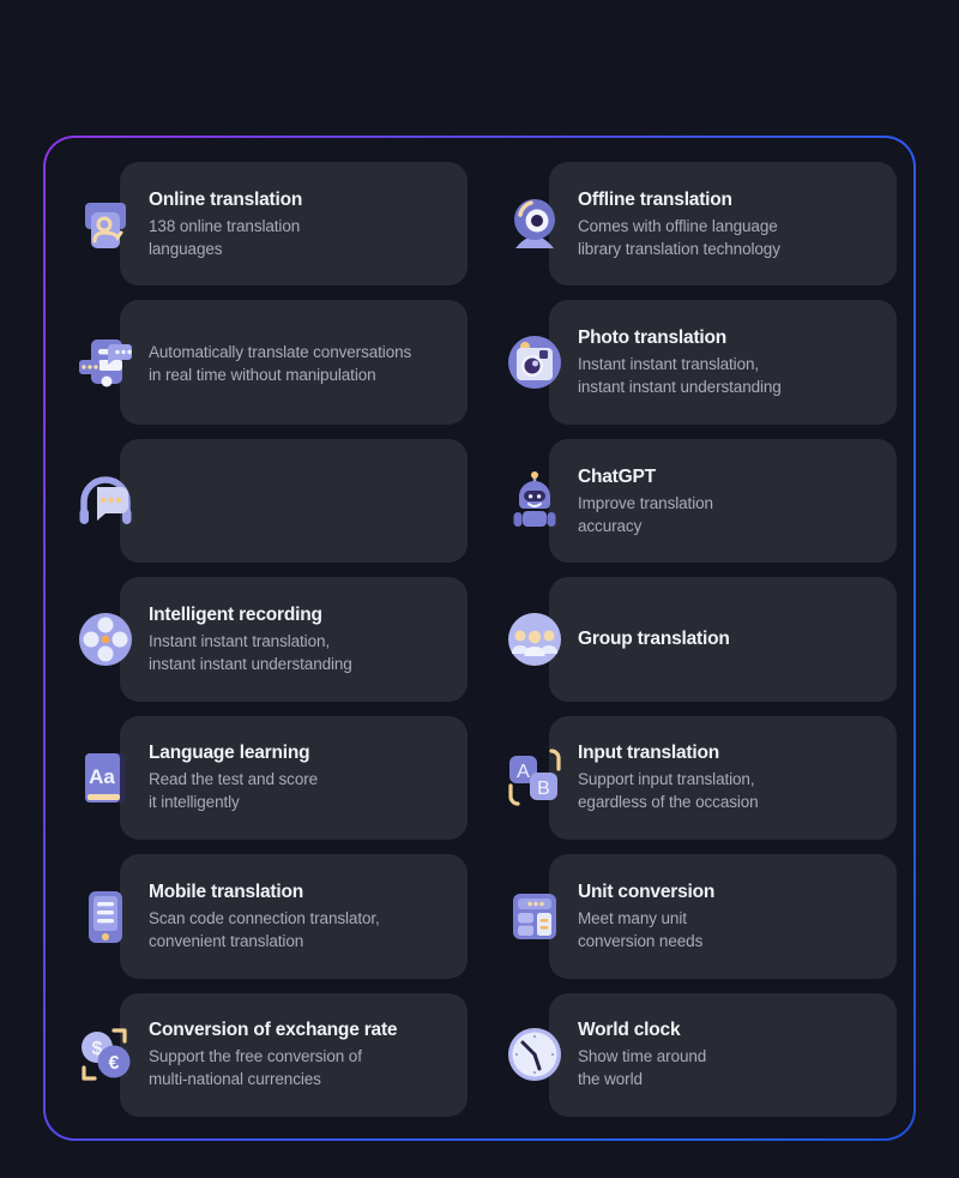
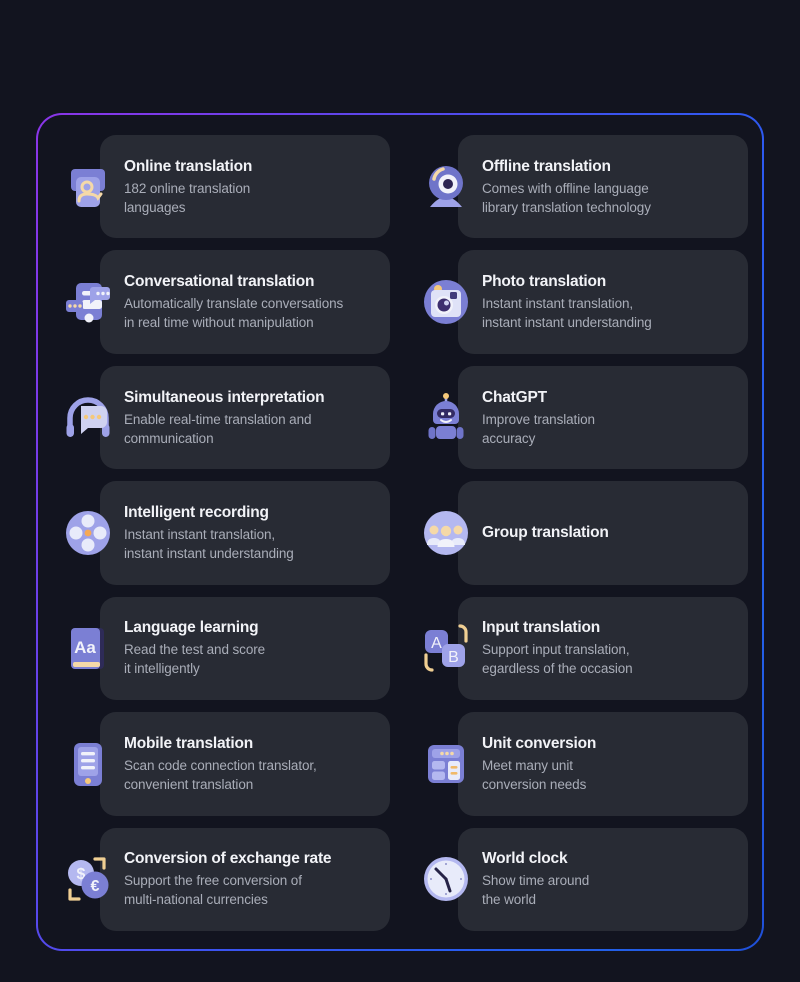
  Online translation
- 138 online translation
+ 182 online translation
  languages
  Offline translation
  Comes with offline language
  library translation technology
+ Conversational translation
  Automatically translate conversations
  in real time without manipulation
  Photo translation
  Instant instant translation,
  instant instant understanding
+ Simultaneous interpretation
+ Enable real-time translation and
+ communication
  ChatGPT
  Improve translation
  accuracy
  Intelligent recording
  Instant instant translation,
  instant instant understanding
  Group translation
  Aa
  Language learning
  Read the test and score
  it intelligently
  A
  B
  Input translation
  Support input translation,
  egardless of the occasion
  Mobile translation
  Scan code connection translator,
  convenient translation
  Unit conversion
  Meet many unit
  conversion needs
  $
  €
  Conversion of exchange rate
  Support the free conversion of
  multi-national currencies
  World clock
  Show time around
  the world
